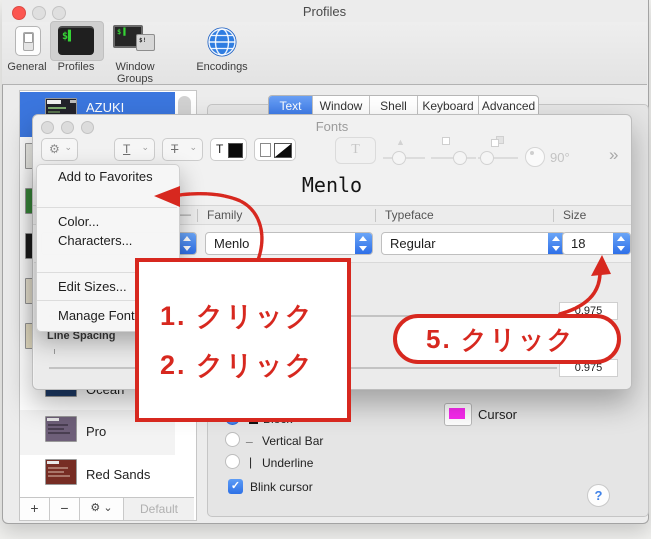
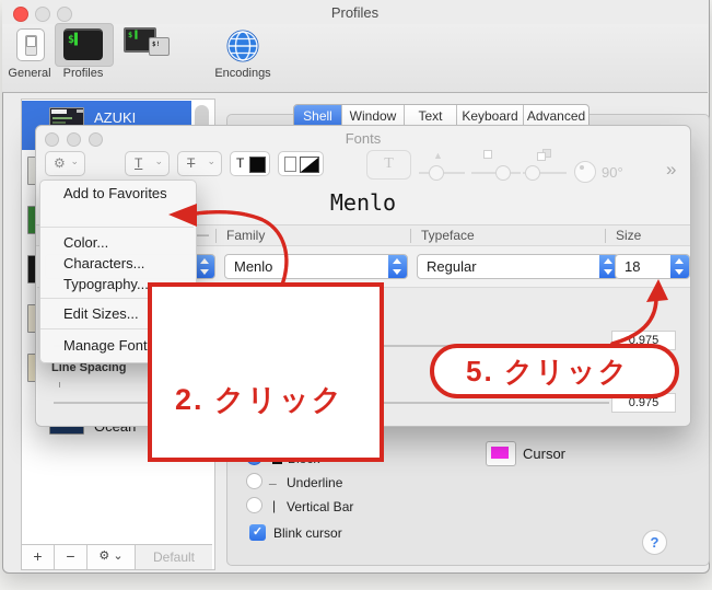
  Profiles
  General
  $▌
  Profiles
  $▐
- Window Groups
  Encodings
  AZUKI
- Pro
- Red Sands
  +
  −
  ⚙ ⌄
  Default
- Text
+ Shell
  Window
- Shell
+ Text
  Keyboard
  Advanced
  _
- Vertical Bar
+ Underline
  |
- Underline
+ Vertical Bar
  ✓
  Blink cursor
  Cursor
  ?
  Fonts
  ⚙
  ⌄
  T
  ⌄
  T
  ⌄
  T
  T
  ▲
  90°
  »
  Menlo
  —
  Family
  Typeface
  Size
  Menlo
  Regular
  18
  0.975
  Line Spacing
  0.975
  Add to Favorites
  Color...
  Characters...
+ Typography...
  Edit Sizes...
  Manage Font
- 1. クリック
  2. クリック
  5. クリック
